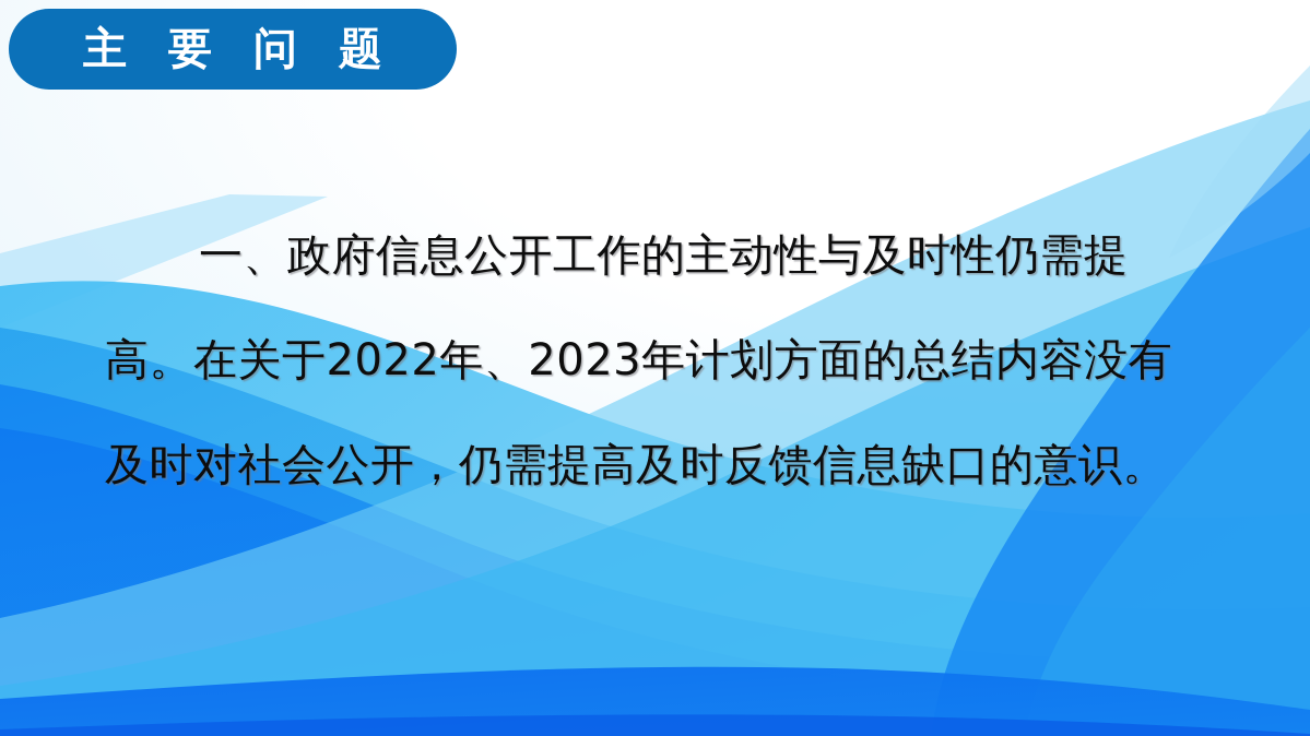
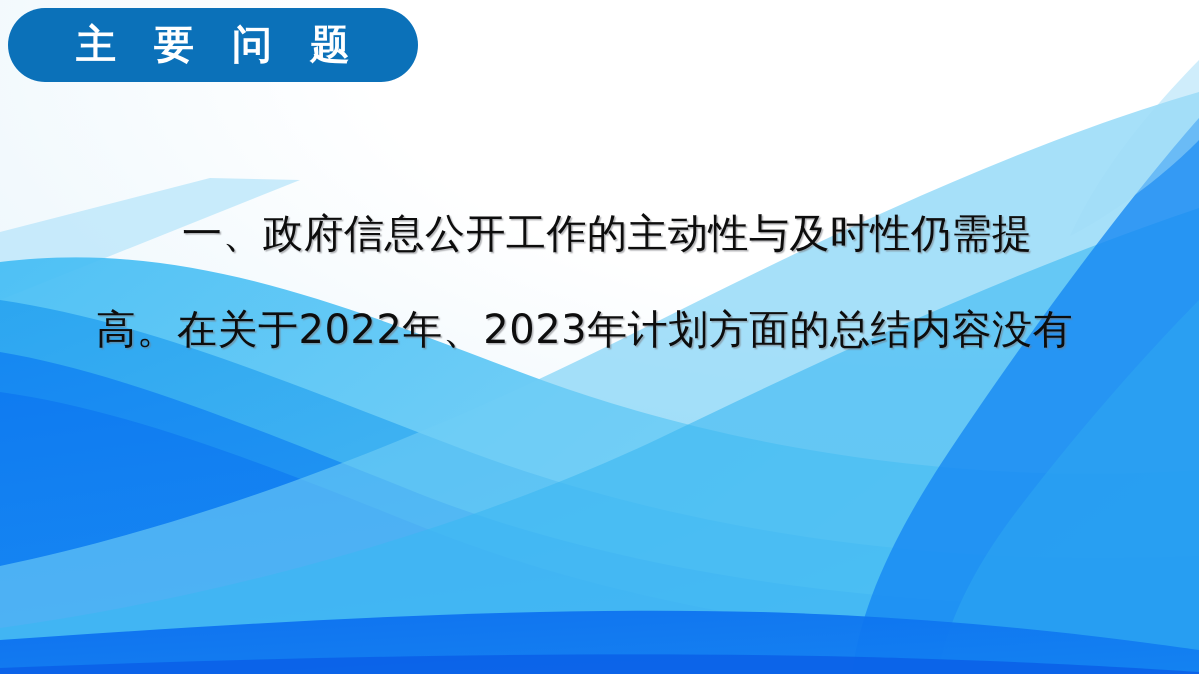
  主 要 问 题
  一、政府信息公开工作的主动性与及时性仍需提
  高。在关于2022年、2023年计划方面的总结内容没有
- 及时对社会公开，仍需提高及时反馈信息缺口的意识。
